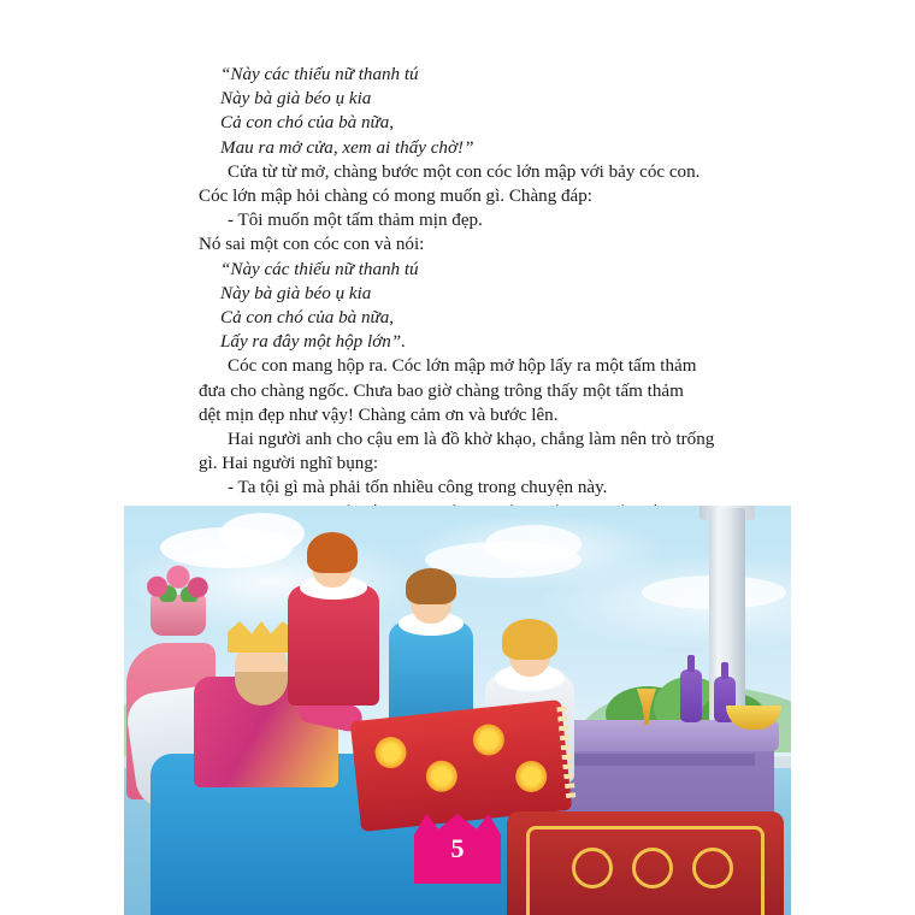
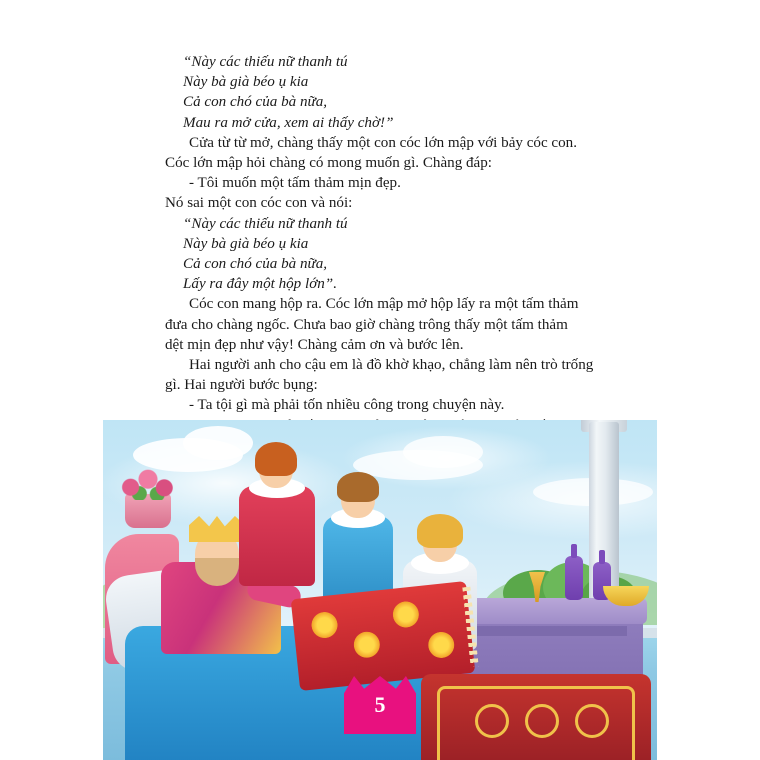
  “Này các thiếu nữ thanh tú
  Này bà già béo ụ kia
  Cả con chó của bà nữa,
  Mau ra mở cửa, xem ai thấy chờ!”
- Cửa từ từ mở, chàng bước một con cóc lớn mập với bảy cóc con.
+ Cửa từ từ mở, chàng thấy một con cóc lớn mập với bảy cóc con.
  Cóc lớn mập hỏi chàng có mong muốn gì. Chàng đáp:
  - Tôi muốn một tấm thảm mịn đẹp.
  Nó sai một con cóc con và nói:
  “Này các thiếu nữ thanh tú
  Này bà già béo ụ kia
  Cả con chó của bà nữa,
  Lấy ra đây một hộp lớn”.
  Cóc con mang hộp ra. Cóc lớn mập mở hộp lấy ra một tấm thảm
  đưa cho chàng ngốc. Chưa bao giờ chàng trông thấy một tấm thảm
  dệt mịn đẹp như vậy! Chàng cảm ơn và bước lên.
  Hai người anh cho cậu em là đồ khờ khạo, chẳng làm nên trò trống
- gì. Hai người nghĩ bụng:
+ gì. Hai người bước bụng:
  - Ta tội gì mà phải tốn nhiều công trong chuyện này.
  5
